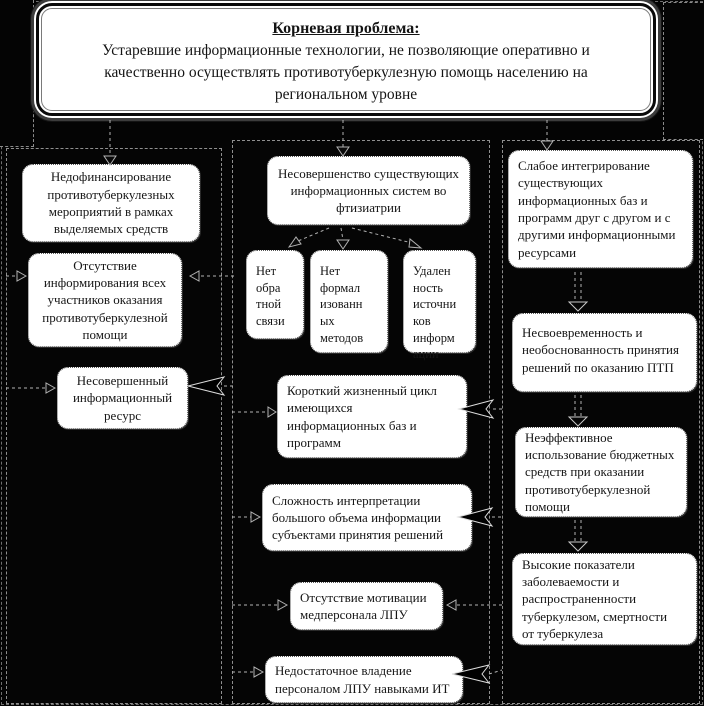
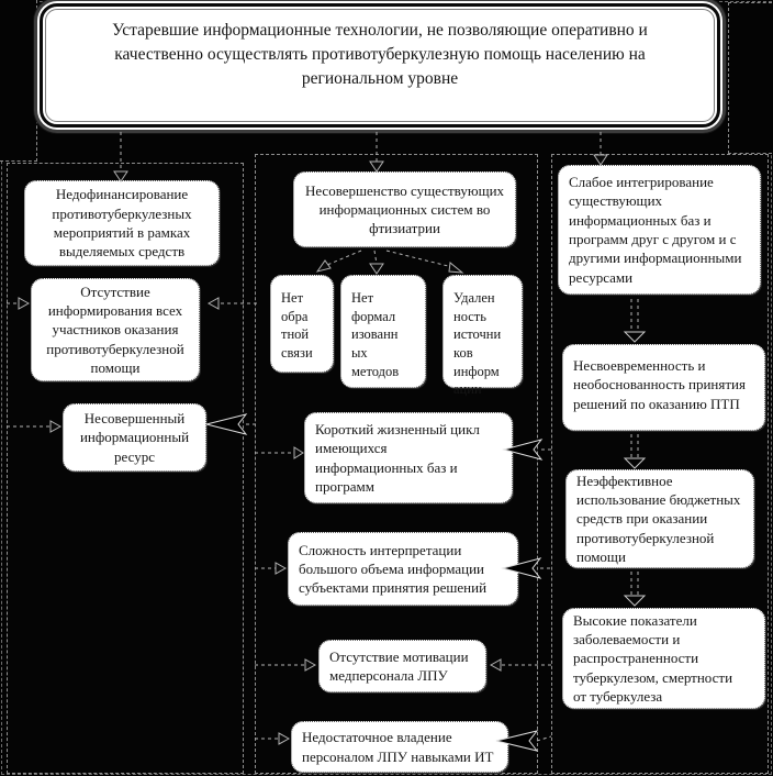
- Корневая проблема:
  Устаревшие информационные технологии, не позволяющие оперативно и
  качественно осуществлять противотуберкулезную помощь населению на
  региональном уровне
  Недофинансирование
  противотуберкулезных
  мероприятий в рамках
  выделяемых средств
  Отсутствие
  информирования всех
  участников оказания
  противотуберкулезной
  помощи
  Несовершенный
  информационный
  ресурс
  Несовершенство существующих
  информационных систем во
  фтизиатрии
  Нет
  обра
  тной
  связи
  Нет
  формал
  изованн
  ых
  методов
  Удален
  ность
  источни
  ков
  информ
  Короткий жизненный цикл
  имеющихся
  информационных баз и
  программ
  Сложность интерпретации
  большого объема информации
  субъектами принятия решений
  Отсутствие мотивации
  медперсонала ЛПУ
  Недостаточное владение
  персоналом ЛПУ навыками ИТ
  Слабое интегрирование
  существующих
  информационных баз и
  программ друг с другом и с
  другими информационными
  ресурсами
  Несвоевременность и
  необоснованность принятия
  решений по оказанию ПТП
  Неэффективное
  использование бюджетных
  средств при оказании
  противотуберкулезной
  помощи
  Высокие показатели
  заболеваемости и
  распространенности
  туберкулезом, смертности
  от туберкулеза
